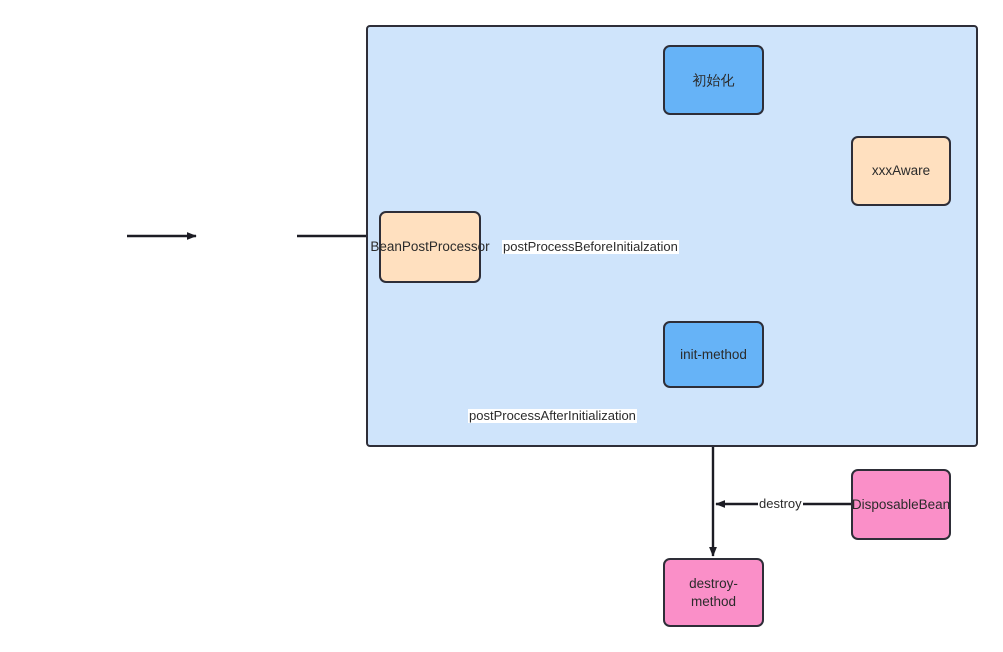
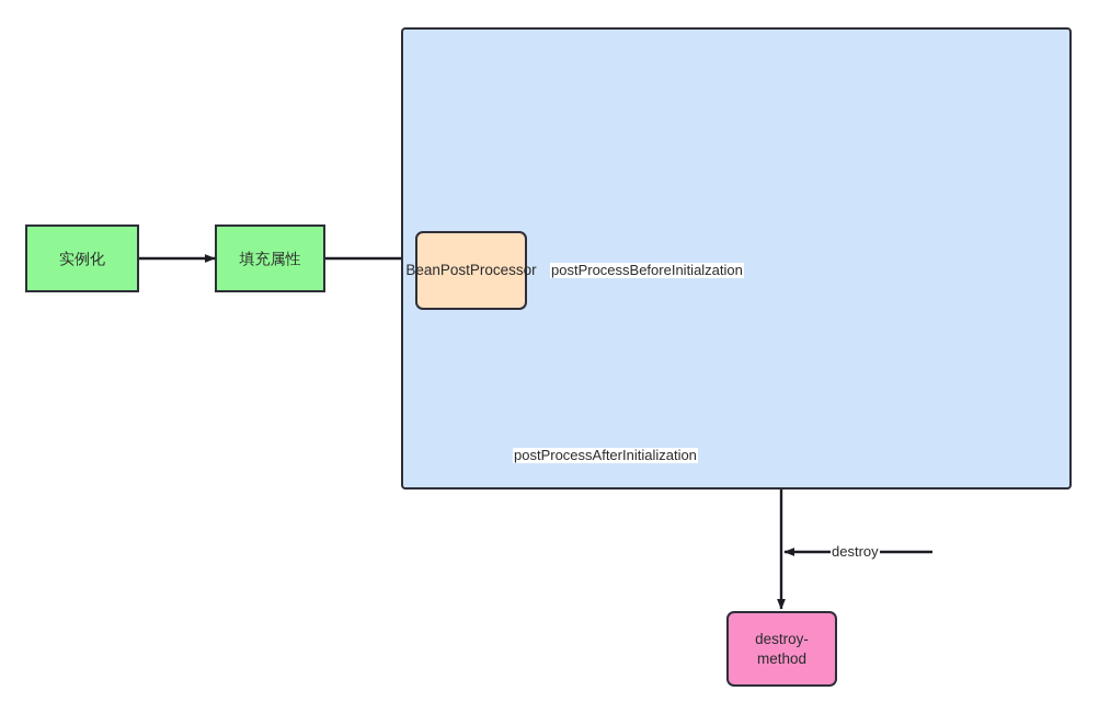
+ 实例化
+ 填充属性
  BeanPostProcessor
- 初始化
- xxxAware
- init-method
- DisposableBean
  destroy-method
  postProcessBeforeInitialzation
  postProcessAfterInitialization
  destroy
